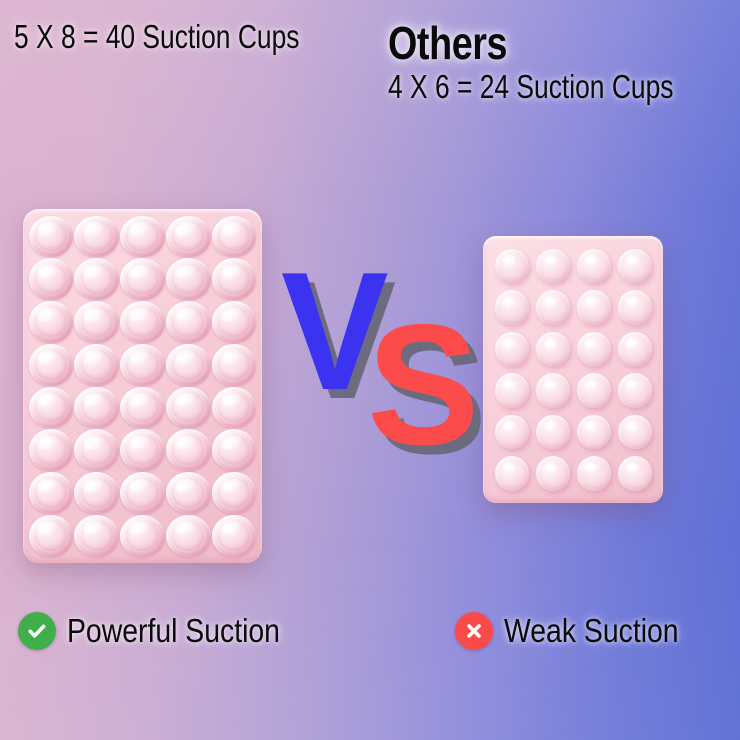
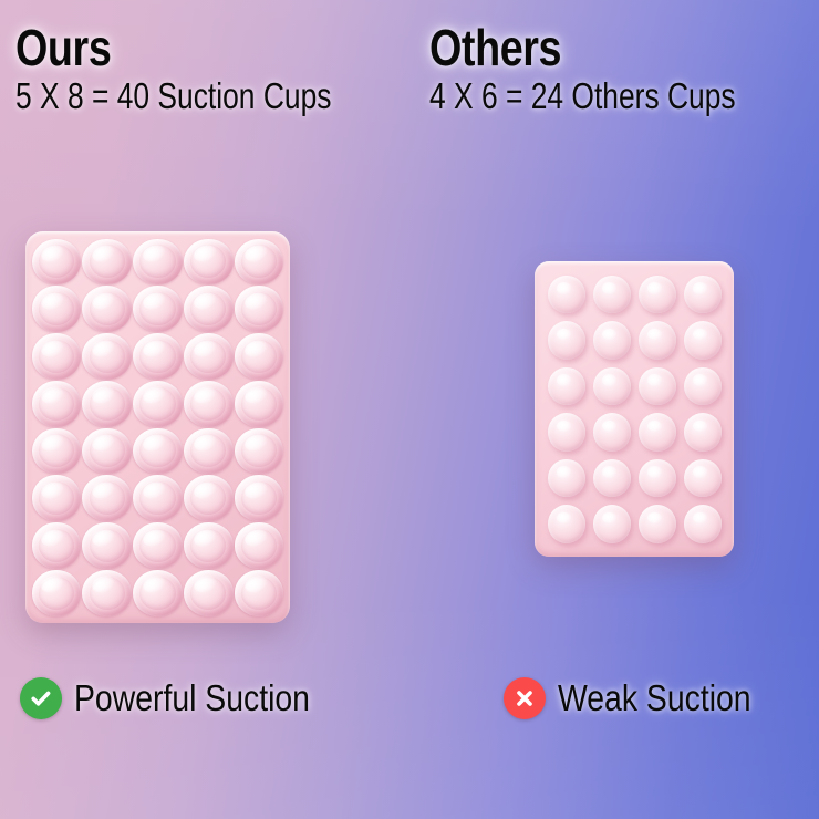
+ Ours
  5 X 8 = 40 Suction Cups
  Others
- 4 X 6 = 24 Suction Cups
+ 4 X 6 = 24 Others Cups
- V
- S
  Powerful Suction
  Weak Suction
